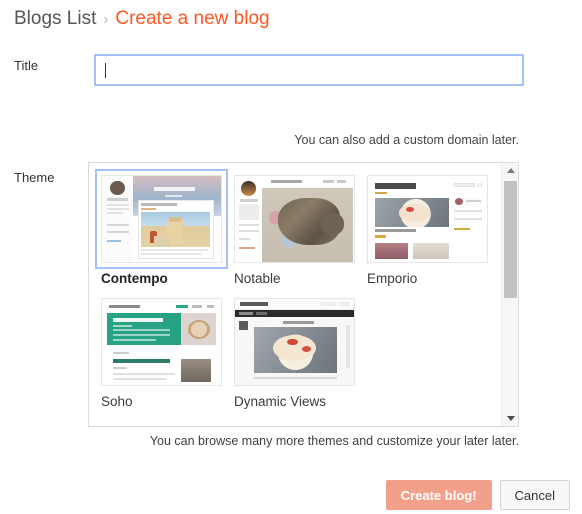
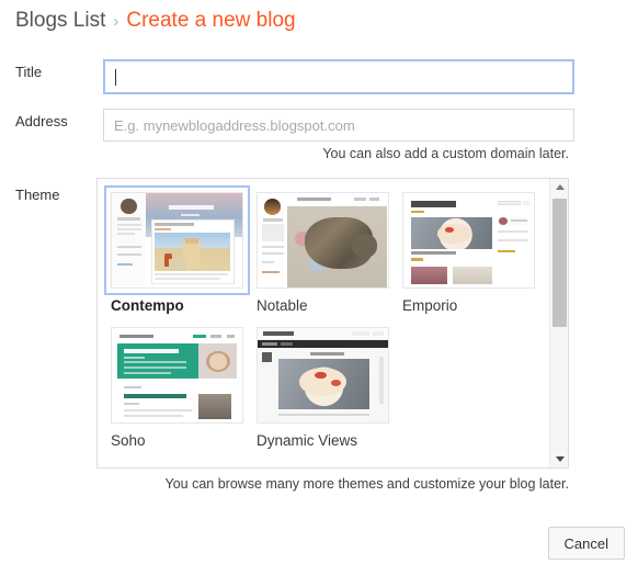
  Blogs List
  ›
  Create a new blog
  Title
+ Address
+ E.g. mynewblogaddress.blogspot.com
  You can also add a custom domain later.
  Theme
  Contempo
  Notable
  Emporio
  Soho
  Dynamic Views
- You can browse many more themes and customize your later later.
+ You can browse many more themes and customize your blog later.
- Create blog!
  Cancel
